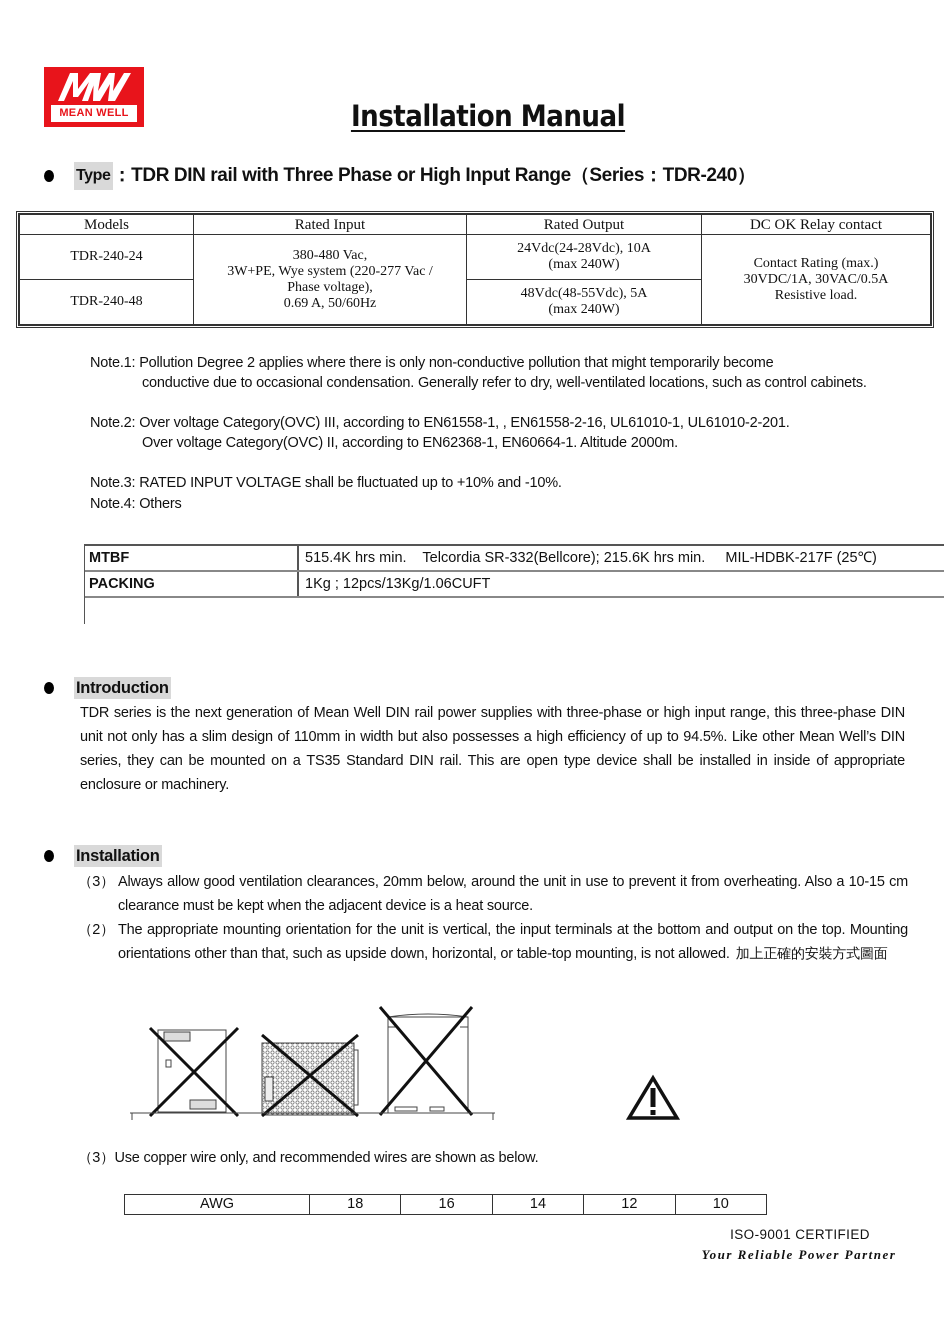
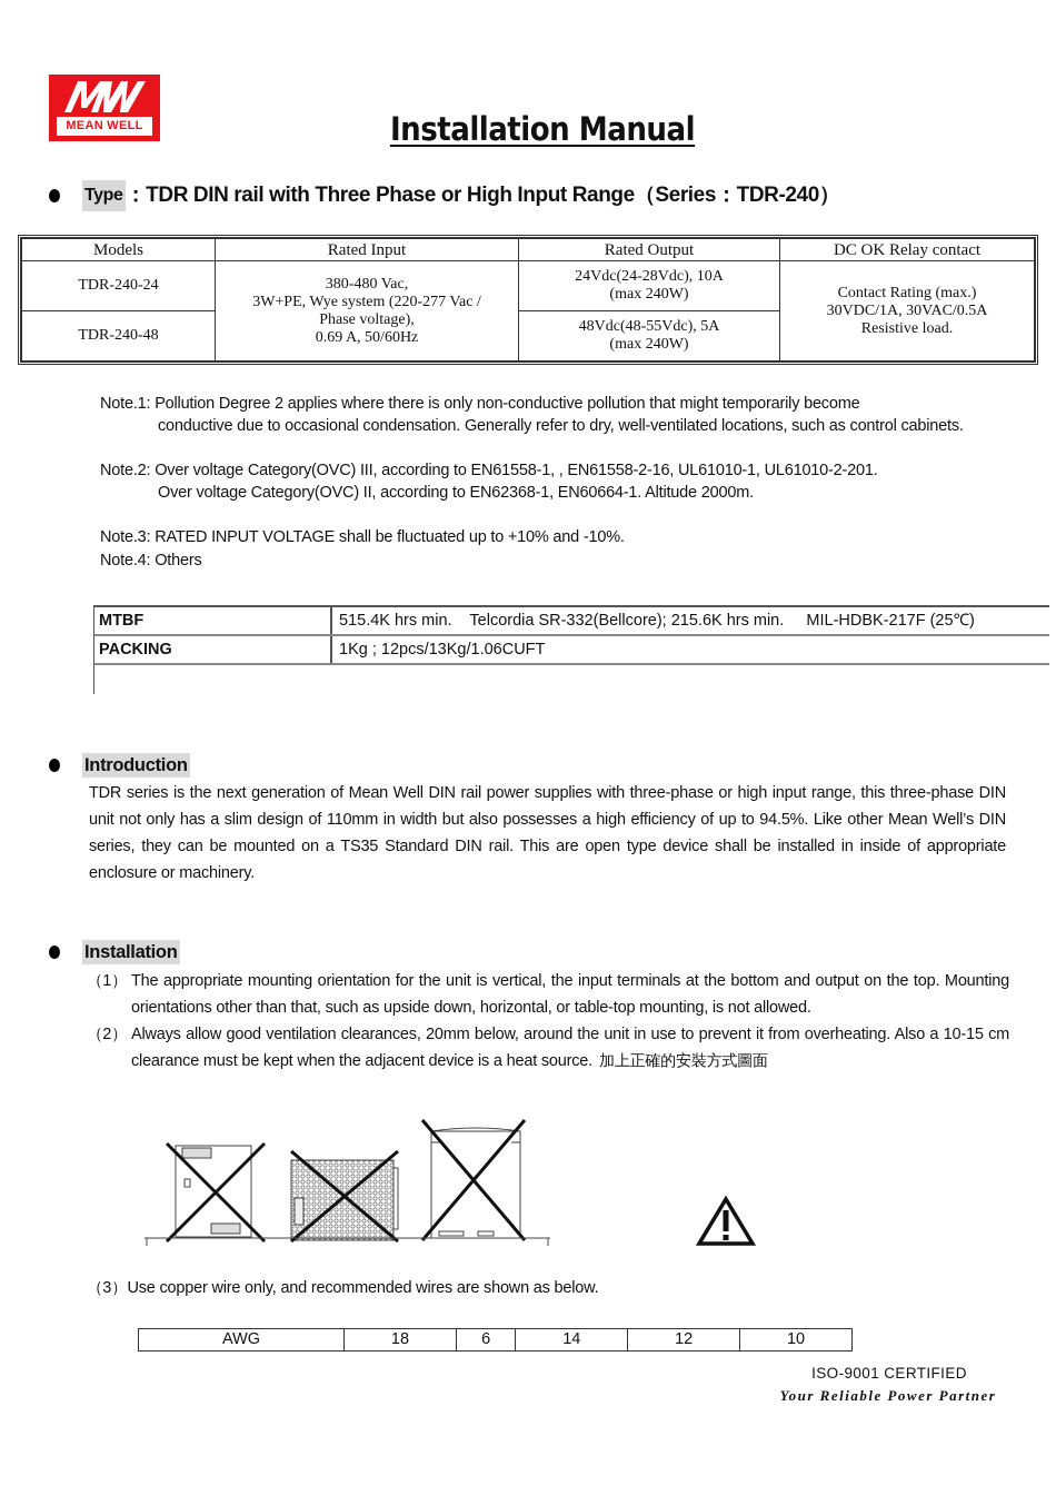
  MEAN WELL
  Installation Manual
  Type
  ：TDR DIN rail with Three Phase or High Input Range（Series：TDR-240）
  Models	Rated Input	Rated Output	DC OK Relay contact
  TDR-240-24	380-480 Vac, 3W+PE, Wye system (220-277 Vac / Phase voltage), 0.69 A, 50/60Hz	24Vdc(24-28Vdc), 10A (max 240W)	Contact Rating (max.) 30VDC/1A, 30VAC/0.5A Resistive load.
  TDR-240-48	48Vdc(48-55Vdc), 5A (max 240W)
  Note.1: Pollution Degree 2 applies where there is only non-conductive pollution that might temporarily become
  conductive due to occasional condensation. Generally refer to dry, well-ventilated locations, such as control cabinets.
  Note.2: Over voltage Category(OVC) III, according to EN61558-1, , EN61558-2-16, UL61010-1, UL61010-2-201.
  Over voltage Category(OVC) II, according to EN62368-1, EN60664-1. Altitude 2000m.
  Note.3: RATED INPUT VOLTAGE shall be fluctuated up to +10% and -10%.
  Note.4: Others
  MTBF
  515.4K hrs min. Telcordia SR-332(Bellcore); 215.6K hrs min. MIL-HDBK-217F (25℃)
  PACKING
  1Kg ; 12pcs/13Kg/1.06CUFT
  Introduction
  TDR series is the next generation of Mean Well DIN rail power supplies with three-phase or high input range, this three-phase DIN unit not only has a slim design of 110mm in width but also possesses a high efficiency of up to 94.5%. Like other Mean Well’s DIN series, they can be mounted on a TS35 Standard DIN rail. This are open type device shall be installed in inside of appropriate enclosure or machinery.
  Installation
- （3）
+ （1）
- Always allow good ventilation clearances, 20mm below, around the unit in use to prevent it from overheating. Also a 10-15 cm clearance must be kept when the adjacent device is a heat source.
+ The appropriate mounting orientation for the unit is vertical, the input terminals at the bottom and output on the top. Mounting orientations other than that, such as upside down, horizontal, or table-top mounting, is not allowed.
  （2）
- The appropriate mounting orientation for the unit is vertical, the input terminals at the bottom and output on the top. Mounting orientations other than that, such as upside down, horizontal, or table-top mounting, is not allowed. 加上正確的安裝方式圖面
+ Always allow good ventilation clearances, 20mm below, around the unit in use to prevent it from overheating. Also a 10-15 cm clearance must be kept when the adjacent device is a heat source. 加上正確的安裝方式圖面
  （3）Use copper wire only, and recommended wires are shown as below.
- AWG	18	16	14	12	10
+ AWG	18	6	14	12	10
  ISO-9001 CERTIFIED
  Your Reliable Power Partner
